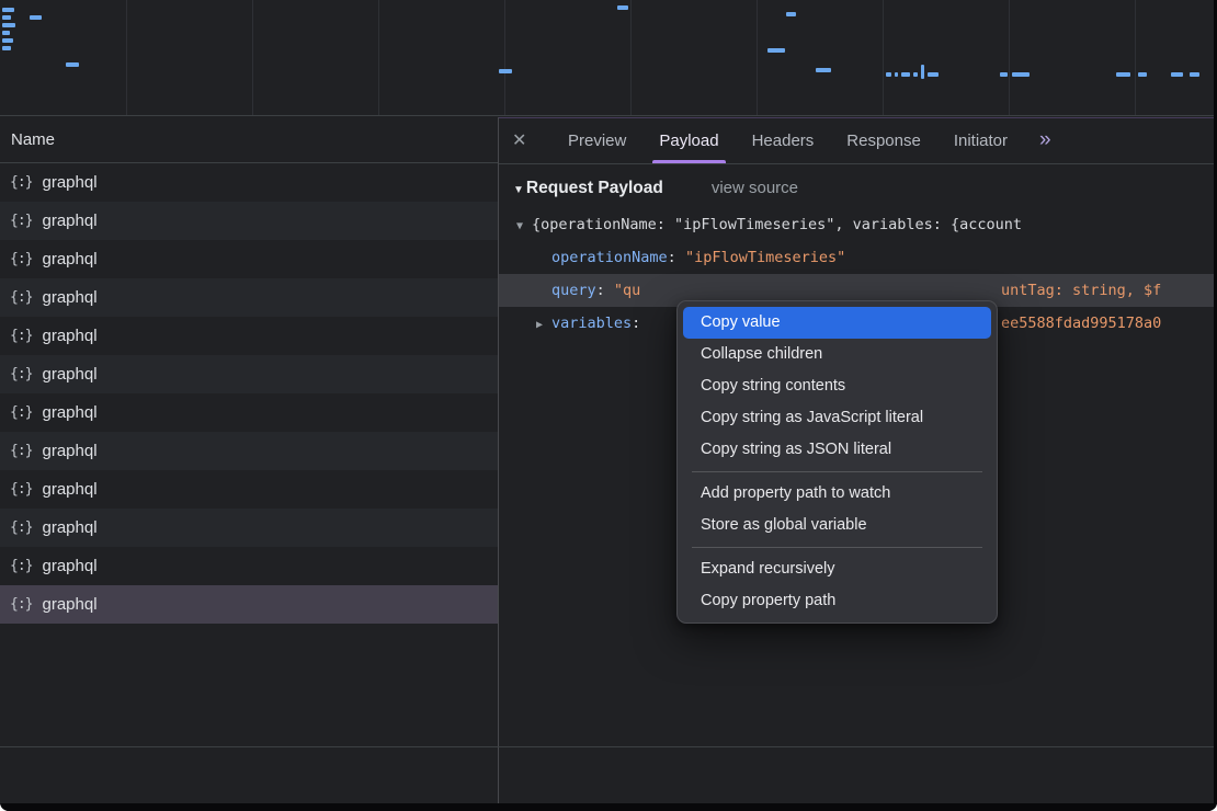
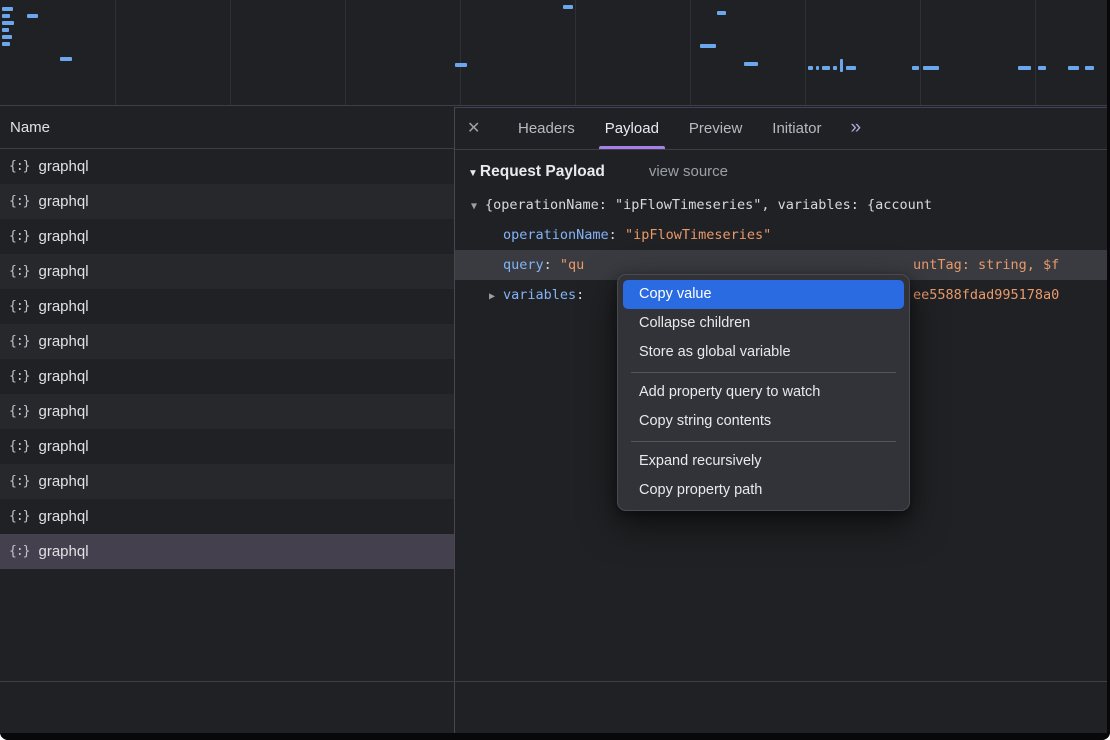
  Name
  {:}
  graphql
  {:}
  graphql
  {:}
  graphql
  {:}
  graphql
  {:}
  graphql
  {:}
  graphql
  {:}
  graphql
  {:}
  graphql
  {:}
  graphql
  {:}
  graphql
  {:}
  graphql
  {:}
  graphql
  ✕
- Preview
+ Headers
  Payload
- Headers
+ Preview
- Response
  Initiator
  »
  ▼
  Request Payload
  view source
  ▼ {operationName: "ipFlowTimeseries", variables: {account
  operationName: "ipFlowTimeseries"
  query: "qu
  untTag: string, $f
  ▶ variables:
  ee5588fdad995178a0
  Copy value
  Collapse children
- Copy string contents
+ Store as global variable
- Copy string as JavaScript literal
- Copy string as JSON literal
- Add property path to watch
+ Add property query to watch
- Store as global variable
+ Copy string contents
  Expand recursively
  Copy property path
